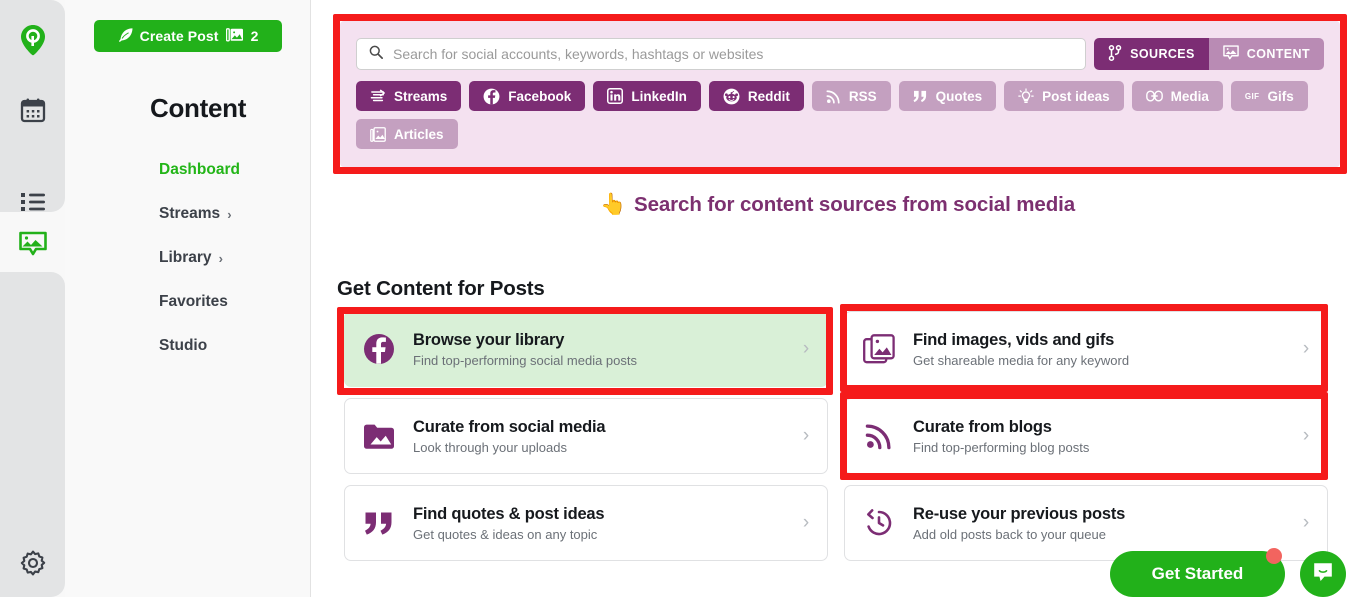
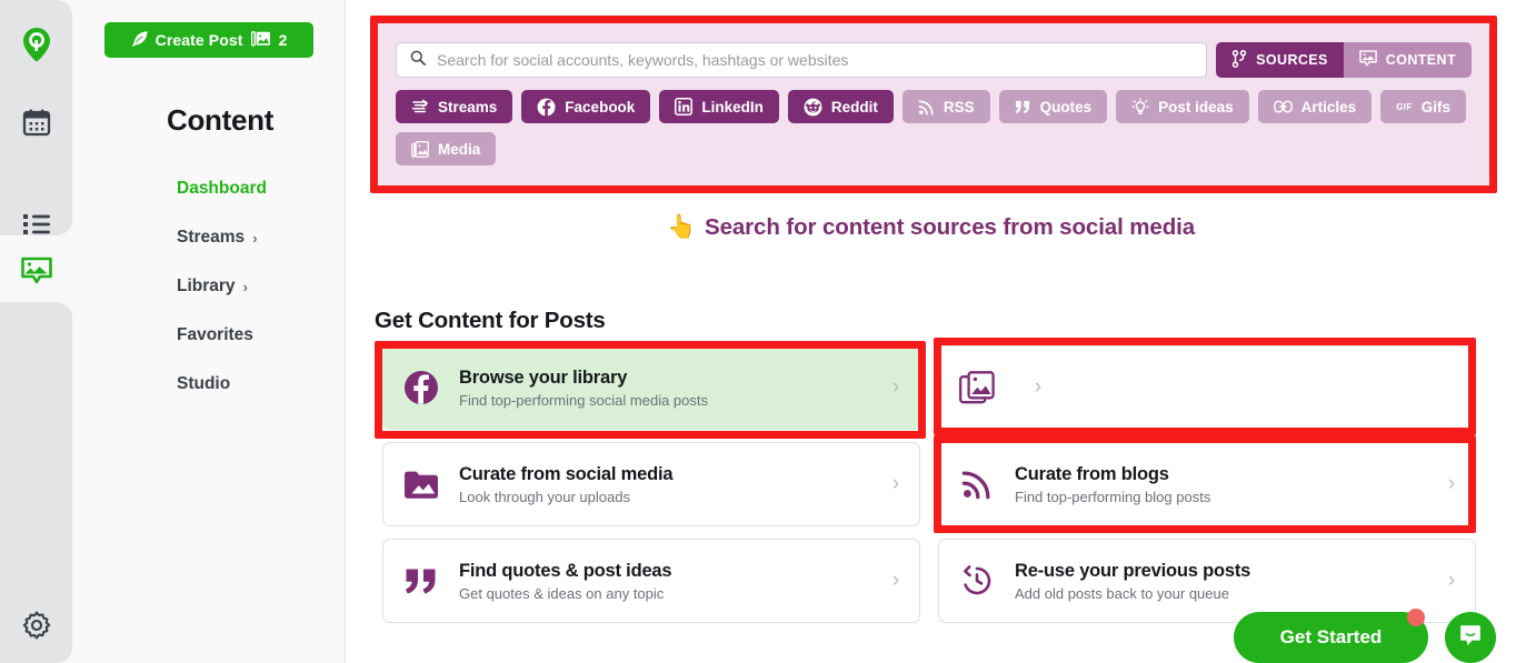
  Create Post
  2
  Content
  Dashboard
  Streams
  ›
  Library
  ›
  Favorites
  Studio
  Search for social accounts, keywords, hashtags or websites
  SOURCES
  CONTENT
  Streams
  Facebook
  LinkedIn
  Reddit
  RSS
  Quotes
  Post ideas
- Media
+ Articles
  GIF
  Gifs
- Articles
+ Media
  👆 Search for content sources from social media
  Get Content for Posts
  Browse your library
  Find top-performing social media posts
  ›
  Curate from social media
  Look through your uploads
  ›
  Find quotes & post ideas
  Get quotes & ideas on any topic
  ›
- Find images, vids and gifs
- Get shareable media for any keyword
  ›
  Curate from blogs
  Find top-performing blog posts
  ›
  Re-use your previous posts
  Add old posts back to your queue
  ›
  Get Started
